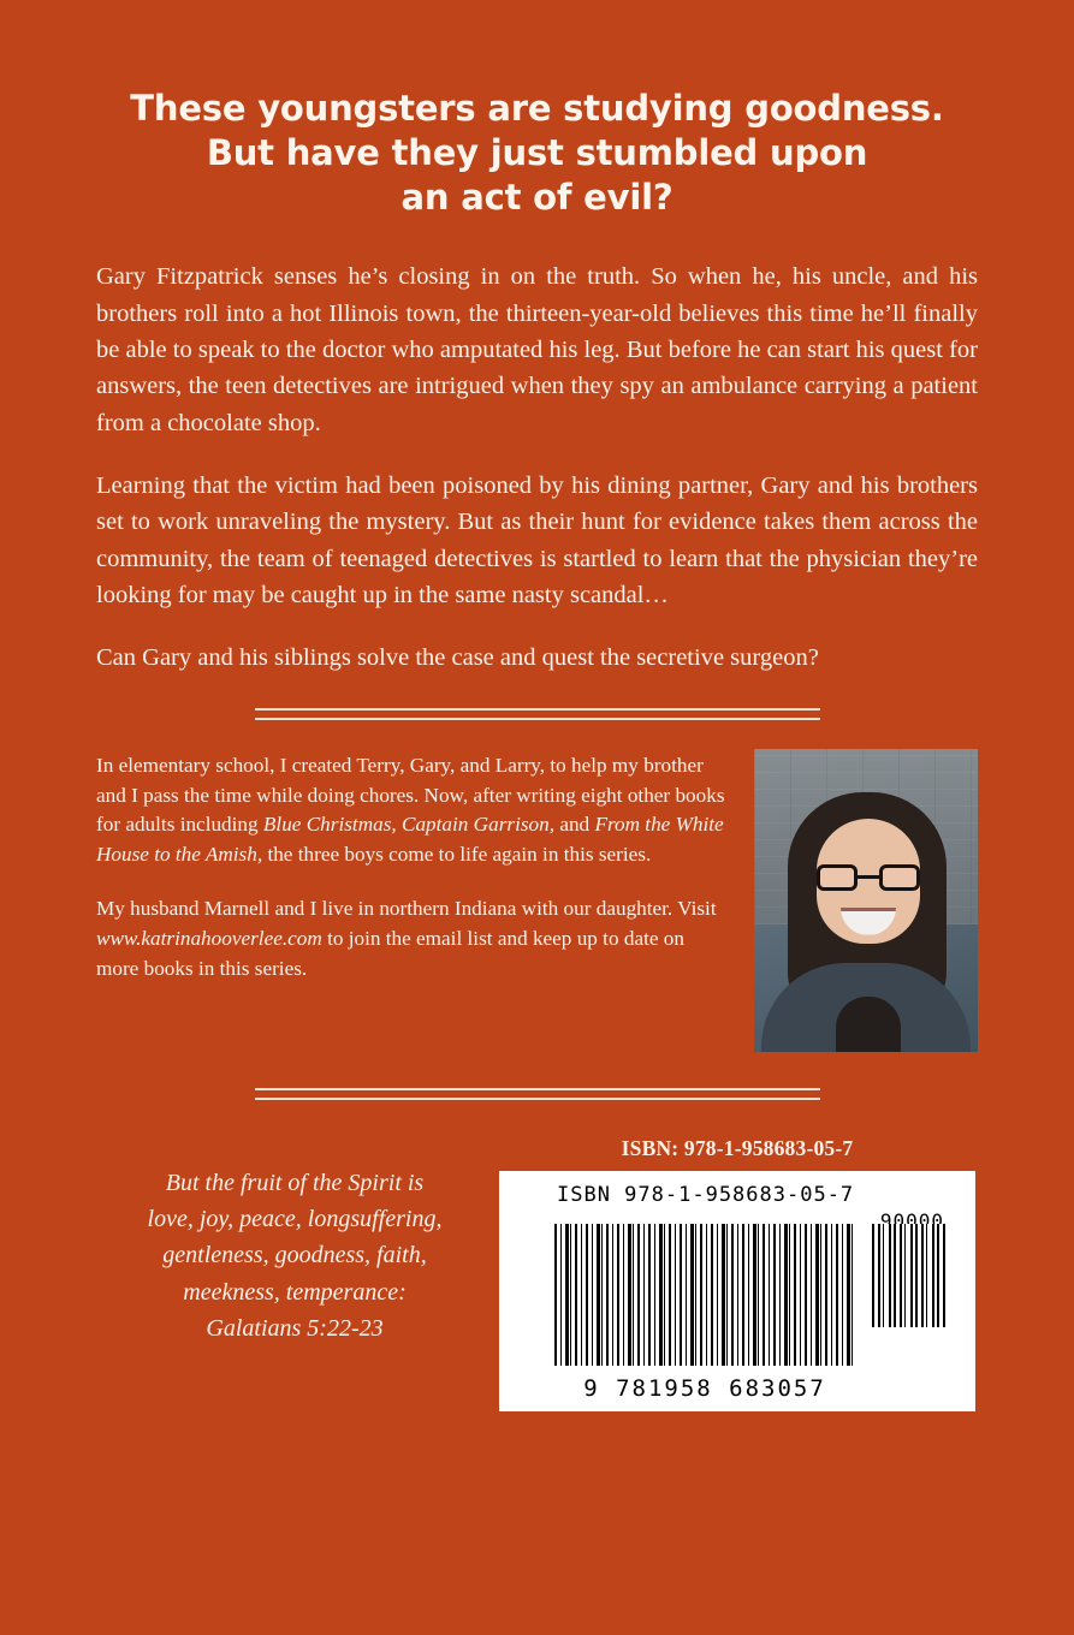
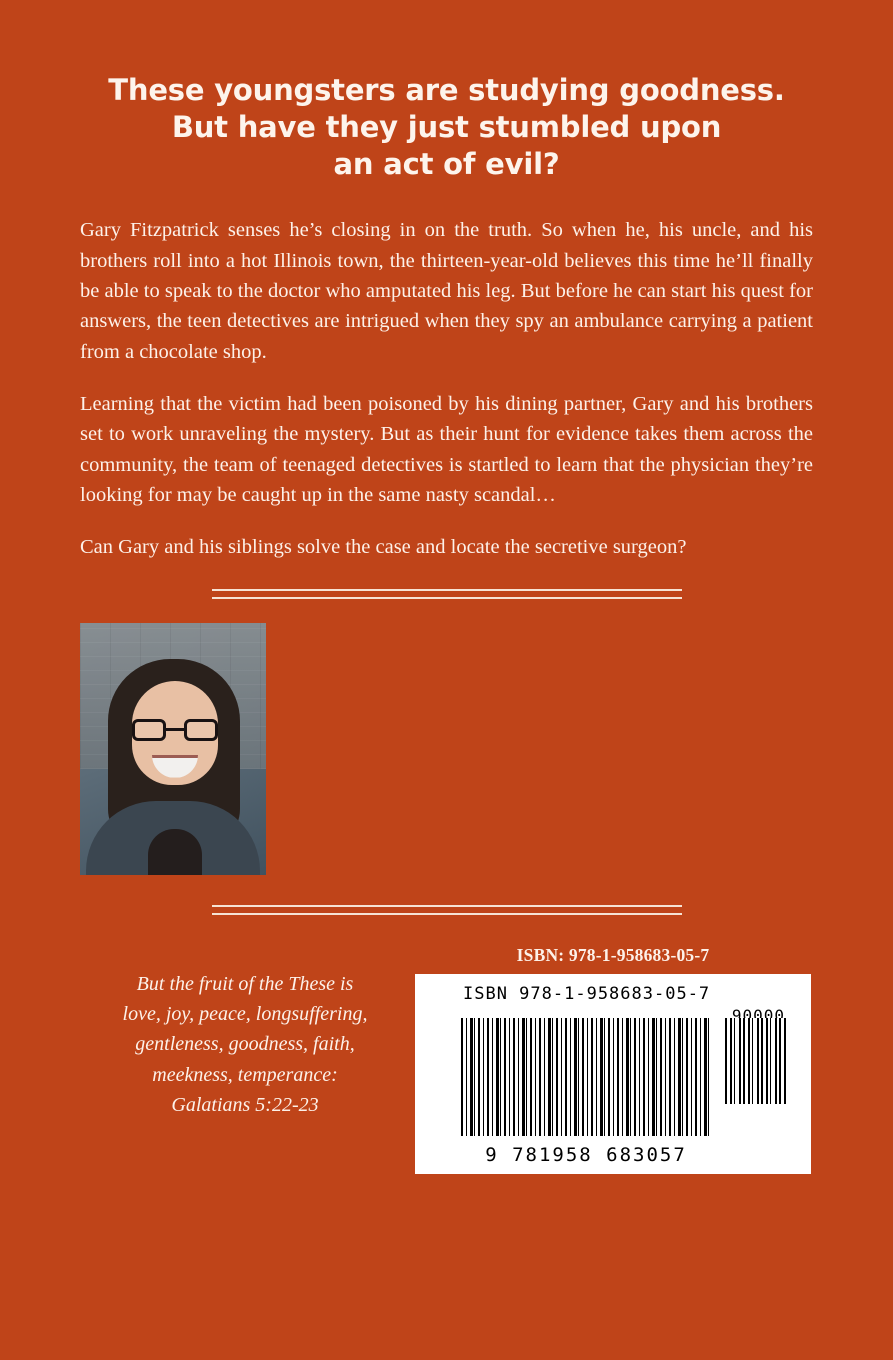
  These youngsters are studying goodness.
  But have they just stumbled upon
  an act of evil?
  Gary Fitzpatrick senses he’s closing in on the truth. So when he, his uncle, and his brothers roll into a hot Illinois town, the thirteen-year-old believes this time he’ll finally be able to speak to the doctor who amputated his leg. But before he can start his quest for answers, the teen detectives are intrigued when they spy an ambulance carrying a patient from a chocolate shop.
  Learning that the victim had been poisoned by his dining partner, Gary and his brothers set to work unraveling the mystery. But as their hunt for evidence takes them across the community, the team of teenaged detectives is startled to learn that the physician they’re looking for may be caught up in the same nasty scandal…
- Can Gary and his siblings solve the case and quest the secretive surgeon?
+ Can Gary and his siblings solve the case and locate the secretive surgeon?
- In elementary school, I created Terry, Gary, and Larry, to help my brother and I pass the time while doing chores. Now, after writing eight other books for adults including Blue Christmas, Captain Garrison, and From the White House to the Amish, the three boys come to life again in this series.
- My husband Marnell and I live in northern Indiana with our daughter. Visit www.katrinahooverlee.com to join the email list and keep up to date on more books in this series.
- But the fruit of the Spirit is
+ But the fruit of the These is
  love, joy, peace, longsuffering,
  gentleness, goodness, faith,
  meekness, temperance:
  Galatians 5:22-23
  ISBN: 978-1-958683-05-7
  ISBN 978-1-958683-05-7
  90000
  9 781958 683057
